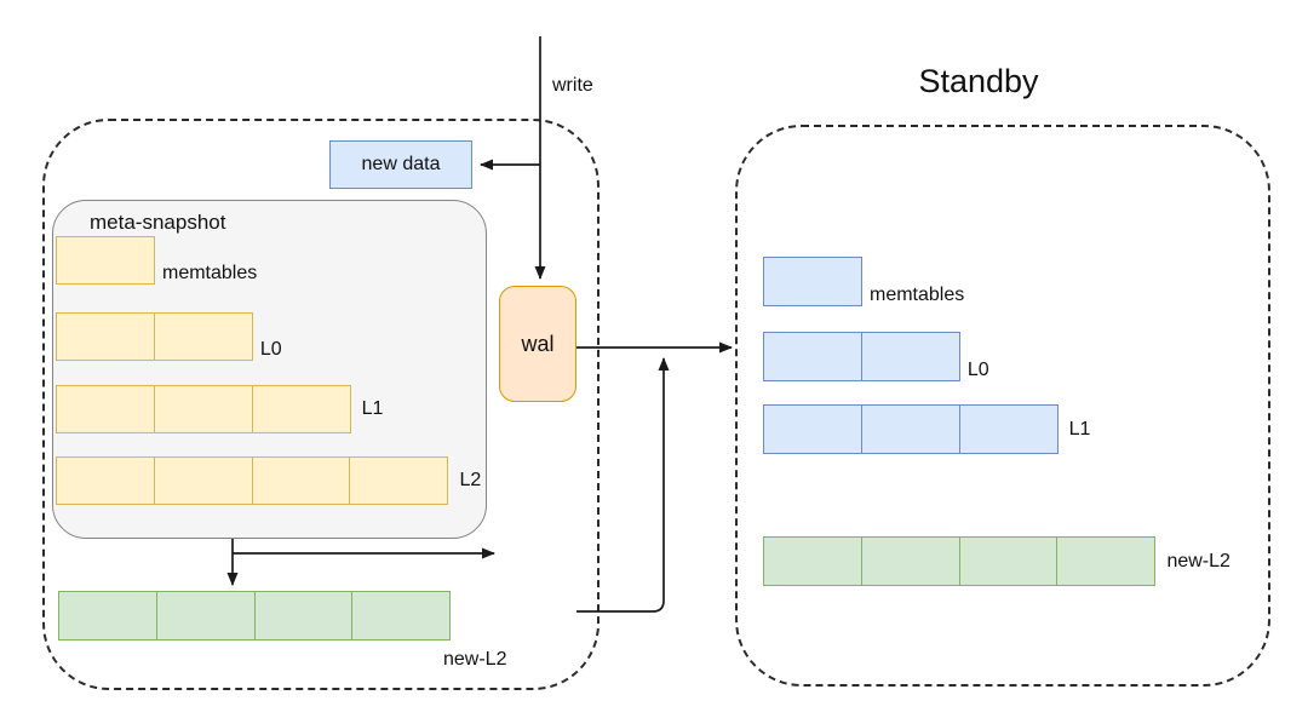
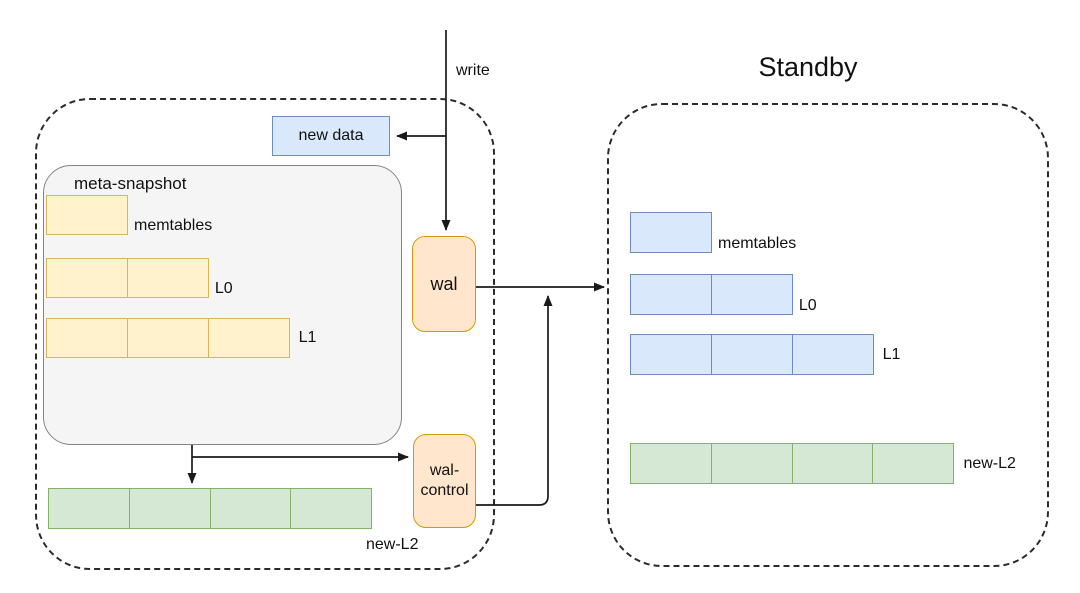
  Standby
  write
  new data
  meta-snapshot
  memtables
  L0
  L1
- L2
  wal
+ wal-control
  new-L2
  memtables
  L0
  L1
  new-L2
